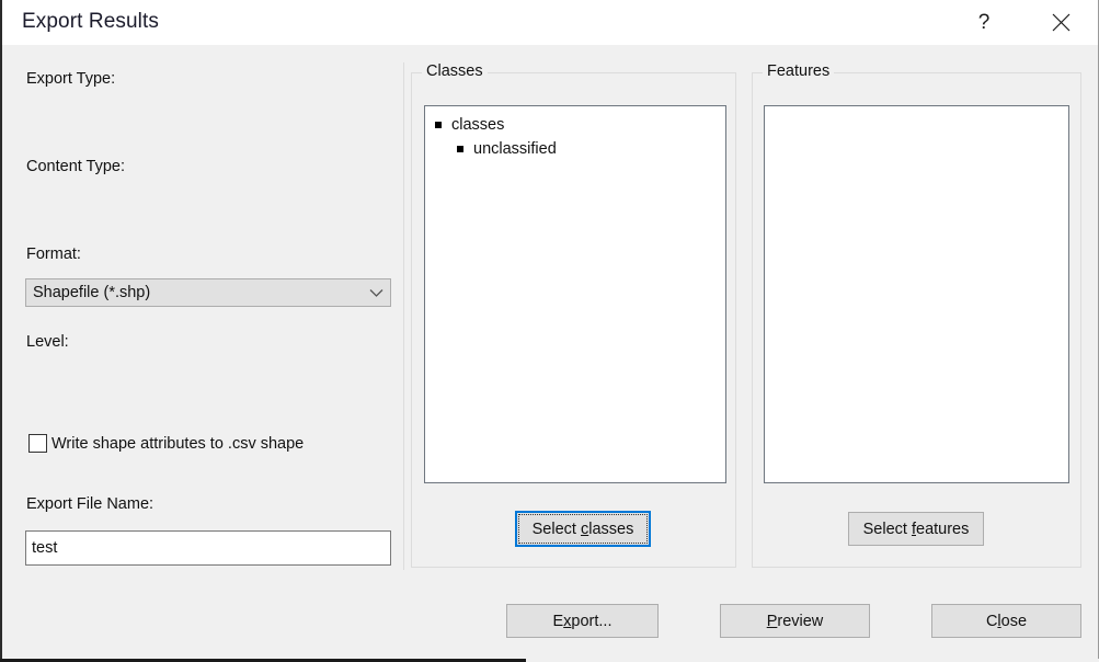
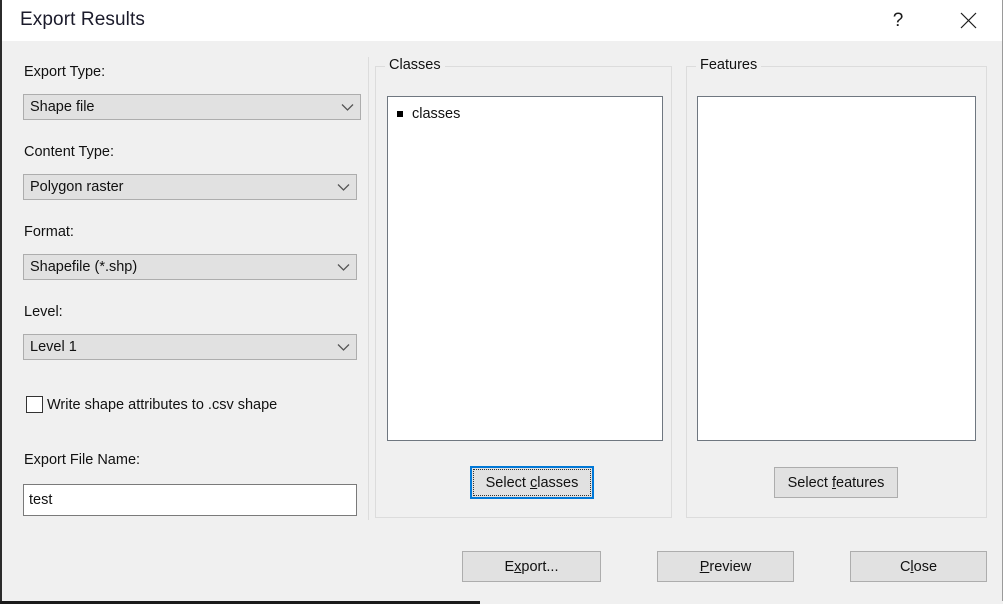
  Export Results
  ?
  Export Type:
+ Shape file
  Content Type:
+ Polygon raster
  Format:
  Shapefile (*.shp)
  Level:
+ Level 1
  Write shape attributes to .csv shape
  Export File Name:
  test
  Classes
  classes
- unclassified
  Select classes
  Features
  Select features
  Export...
  Preview
  Close
